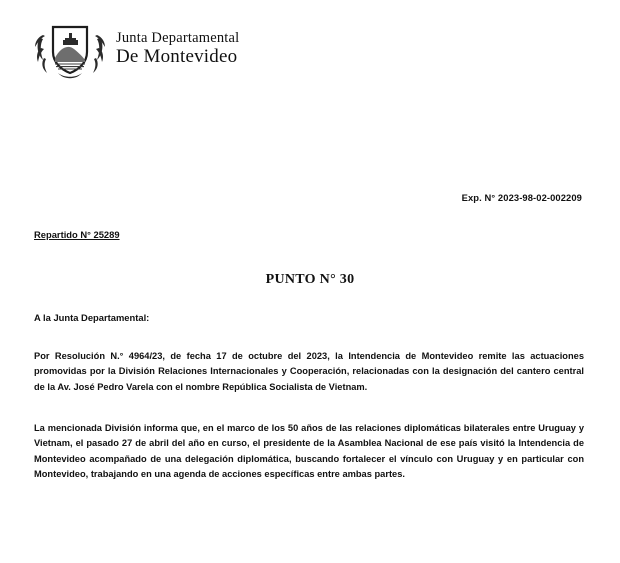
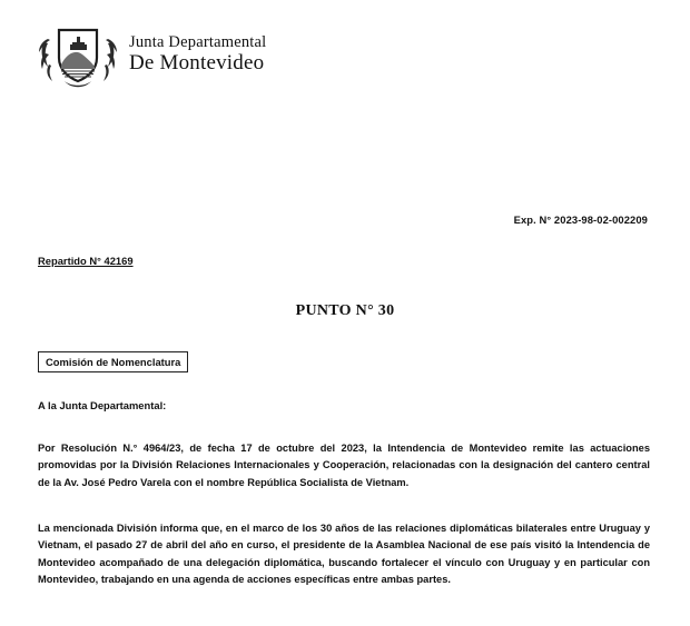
  Junta Departamental
  De Montevideo
  Exp. N° 2023-98-02-002209
- Repartido N° 25289
+ Repartido N° 42169
  PUNTO N° 30
+ Comisión de Nomenclatura
  A la Junta Departamental:
  Por Resolución N.° 4964/23, de fecha 17 de octubre del 2023, la Intendencia de Montevideo remite las actuaciones promovidas por la División Relaciones Internacionales y Cooperación, relacionadas con la designación del cantero central de la Av. José Pedro Varela con el nombre República Socialista de Vietnam.
- La mencionada División informa que, en el marco de los 50 años de las relaciones diplomáticas bilaterales entre Uruguay y Vietnam, el pasado 27 de abril del año en curso, el presidente de la Asamblea Nacional de ese país visitó la Intendencia de Montevideo acompañado de una delegación diplomática, buscando fortalecer el vínculo con Uruguay y en particular con Montevideo, trabajando en una agenda de acciones específicas entre ambas partes.
+ La mencionada División informa que, en el marco de los 30 años de las relaciones diplomáticas bilaterales entre Uruguay y Vietnam, el pasado 27 de abril del año en curso, el presidente de la Asamblea Nacional de ese país visitó la Intendencia de Montevideo acompañado de una delegación diplomática, buscando fortalecer el vínculo con Uruguay y en particular con Montevideo, trabajando en una agenda de acciones específicas entre ambas partes.
